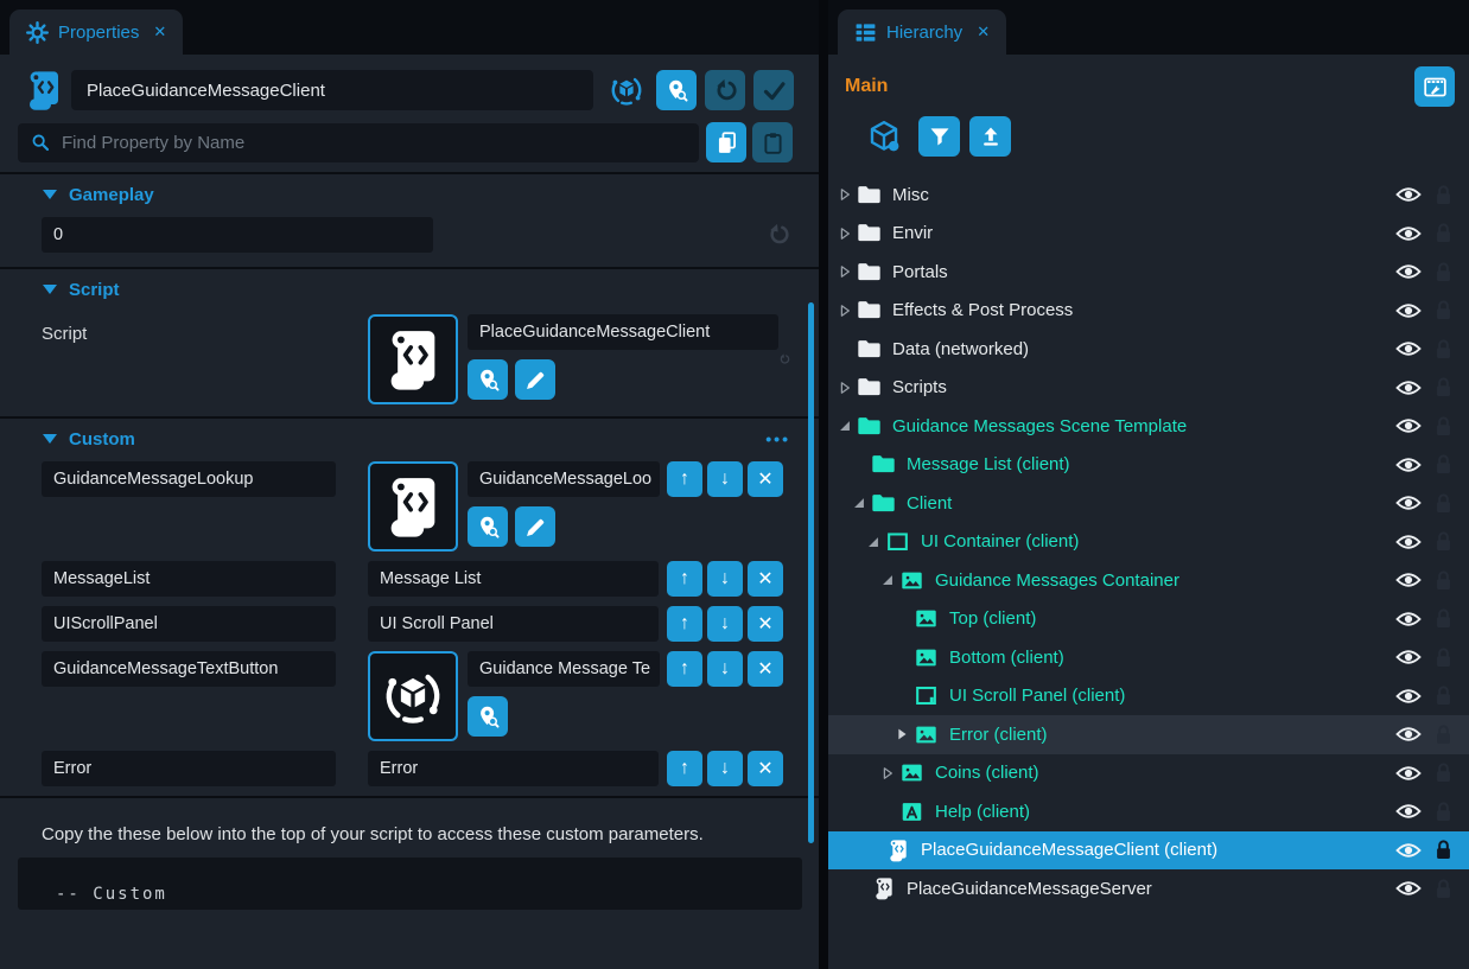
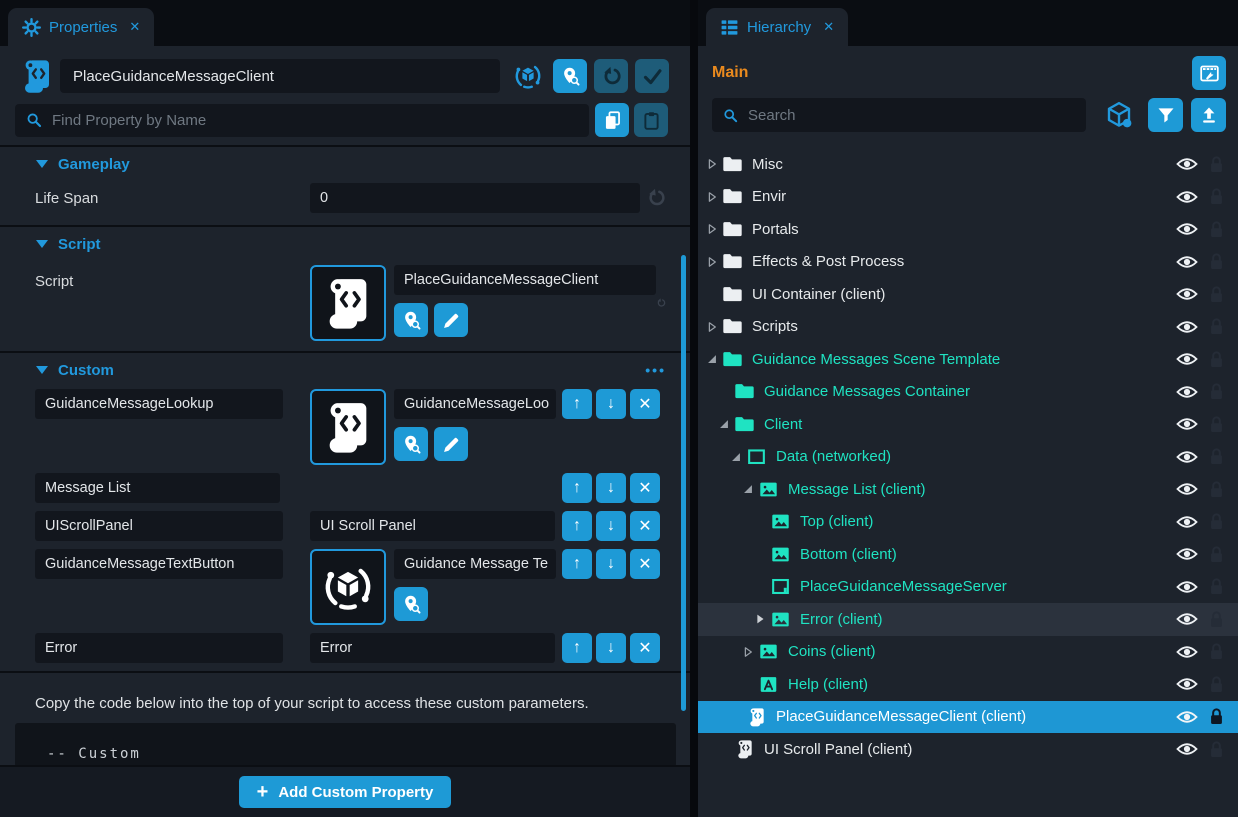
  Properties
  ✕
  PlaceGuidanceMessageClient
  Find Property by Name
  Gameplay
+ Life Span
  0
  Script
  Script
  PlaceGuidanceMessageClient
  Custom
  •••
  GuidanceMessageLookup
  GuidanceMessageLoo
  ↑
  ↓
  ✕
- MessageList
  Message List
  ↑
  ↓
  ✕
  UIScrollPanel
  UI Scroll Panel
  ↑
  ↓
  ✕
  GuidanceMessageTextButton
  Guidance Message Te
  ↑
  ↓
  ✕
  Error
  Error
  ↑
  ↓
  ✕
- Copy the these below into the top of your script to access these custom parameters.
+ Copy the code below into the top of your script to access these custom parameters.
  -- Custom
+ +
+ Add Custom Property
  Hierarchy
  ✕
  Main
+ Search
  Misc
  Envir
  Portals
  Effects & Post Process
- Data (networked)
+ UI Container (client)
  Scripts
  Guidance Messages Scene Template
- Message List (client)
+ Guidance Messages Container
  Client
- UI Container (client)
+ Data (networked)
- Guidance Messages Container
+ Message List (client)
  Top (client)
  Bottom (client)
- UI Scroll Panel (client)
+ PlaceGuidanceMessageServer
  Error (client)
  Coins (client)
  Help (client)
  PlaceGuidanceMessageClient (client)
- PlaceGuidanceMessageServer
+ UI Scroll Panel (client)
